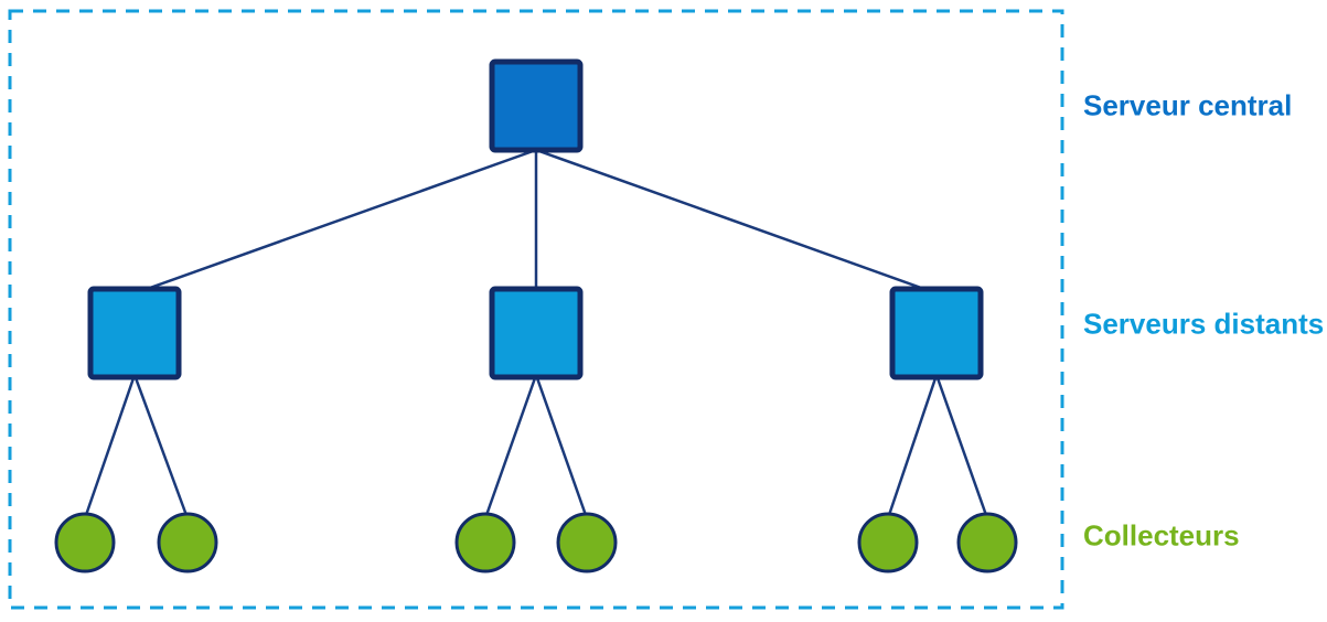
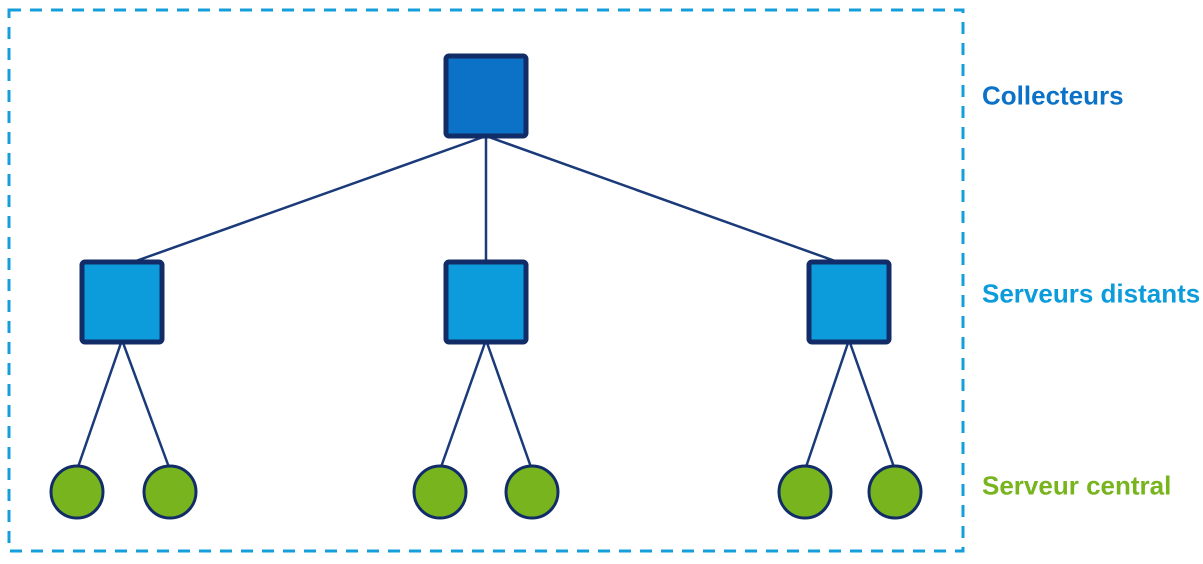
- Serveur central
+ Collecteurs
  Serveurs distants
- Collecteurs
+ Serveur central
